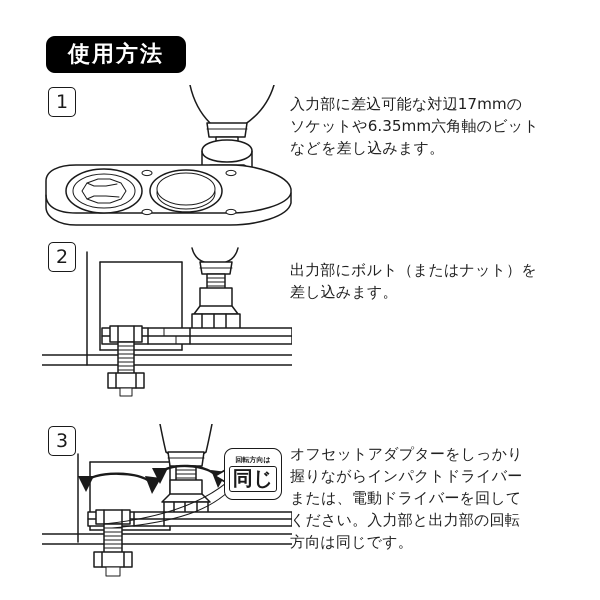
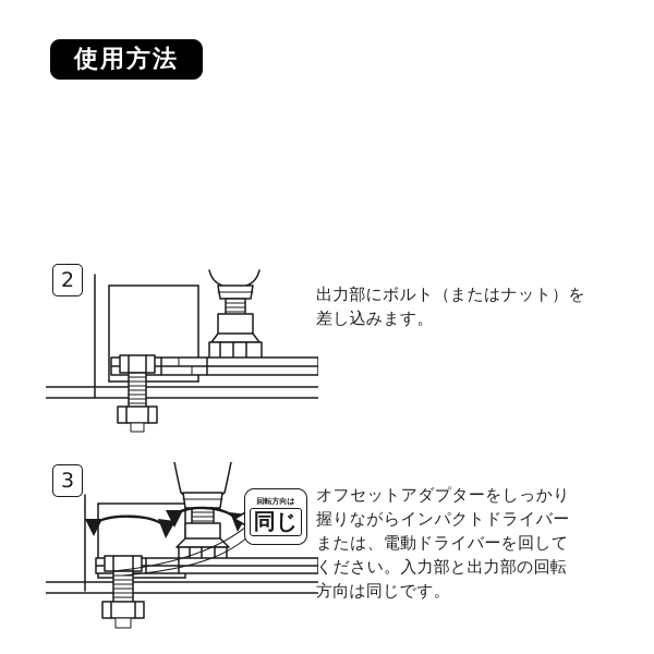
  使用方法
- 1
- 入力部に差込可能な対辺17mmの
- ソケットや6.35mm六角軸のビット
- などを差し込みます。
  2
  出力部にボルト（またはナット）を
  差し込みます。
  3
  回転方向は
  同じ
  オフセットアダプターをしっかり
  握りながらインパクトドライバー
  または、電動ドライバーを回して
  ください。入力部と出力部の回転
  方向は同じです。
